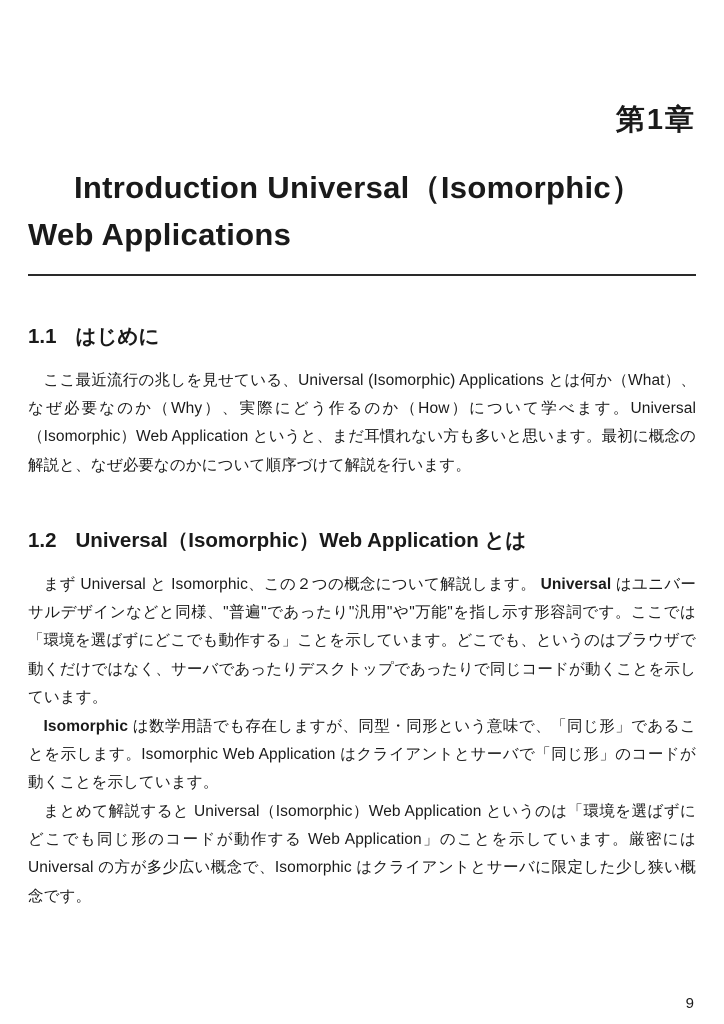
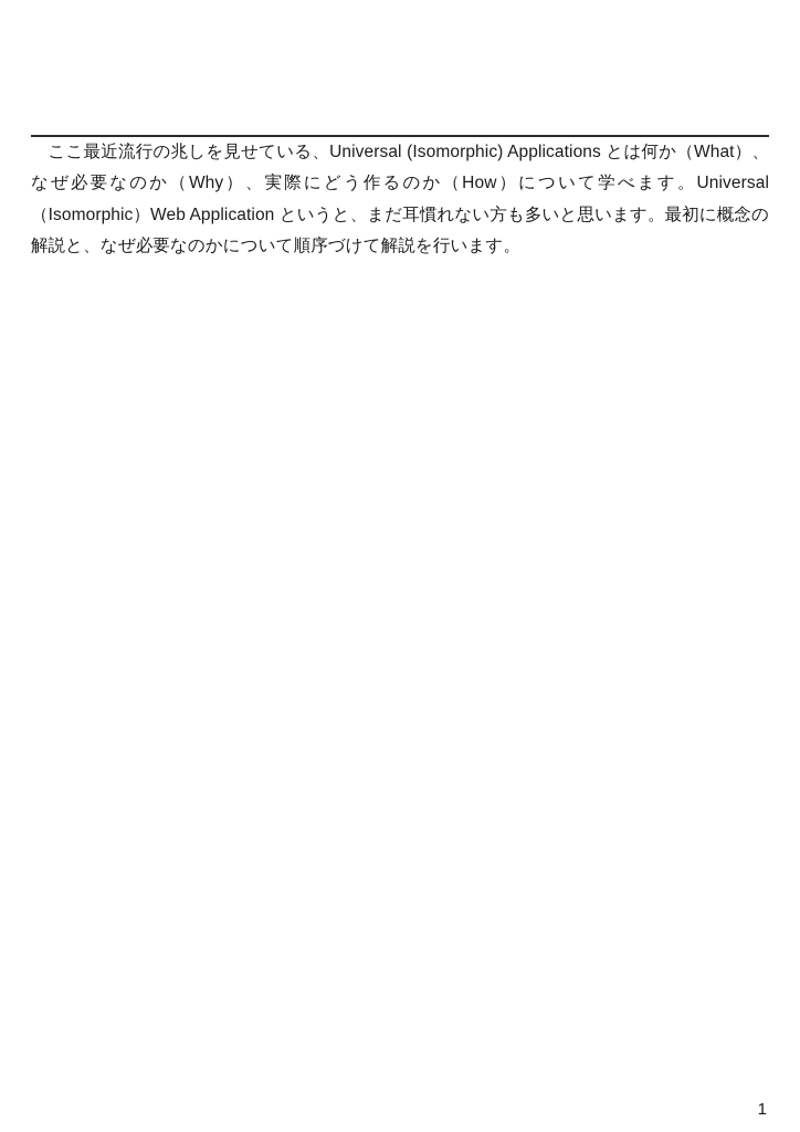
- 第1章
- Introduction Universal（Isomorphic）Web Applications
- 1.1 はじめに
  ここ最近流行の兆しを見せている、Universal (Isomorphic) Applications とは何か（What）、なぜ必要なのか（Why）、実際にどう作るのか（How）について学べます。Universal（Isomorphic）Web Application というと、まだ耳慣れない方も多いと思います。最初に概念の解説と、なぜ必要なのかについて順序づけて解説を行います。
- 1.2 Universal（Isomorphic）Web Application とは
- まず Universal と Isomorphic、この２つの概念について解説します。 Universal はユニバーサルデザインなどと同様、"普遍"であったり"汎用"や"万能"を指し示す形容詞です。ここでは「環境を選ばずにどこでも動作する」ことを示しています。どこでも、というのはブラウザで動くだけではなく、サーバであったりデスクトップであったりで同じコードが動くことを示しています。
- Isomorphic は数学用語でも存在しますが、同型・同形という意味で、「同じ形」であることを示します。Isomorphic Web Application はクライアントとサーバで「同じ形」のコードが動くことを示しています。
- まとめて解説すると Universal（Isomorphic）Web Application というのは「環境を選ばずにどこでも同じ形のコードが動作する Web Application」のことを示しています。厳密には Universal の方が多少広い概念で、Isomorphic はクライアントとサーバに限定した少し狭い概念です。
- 9
+ 1
